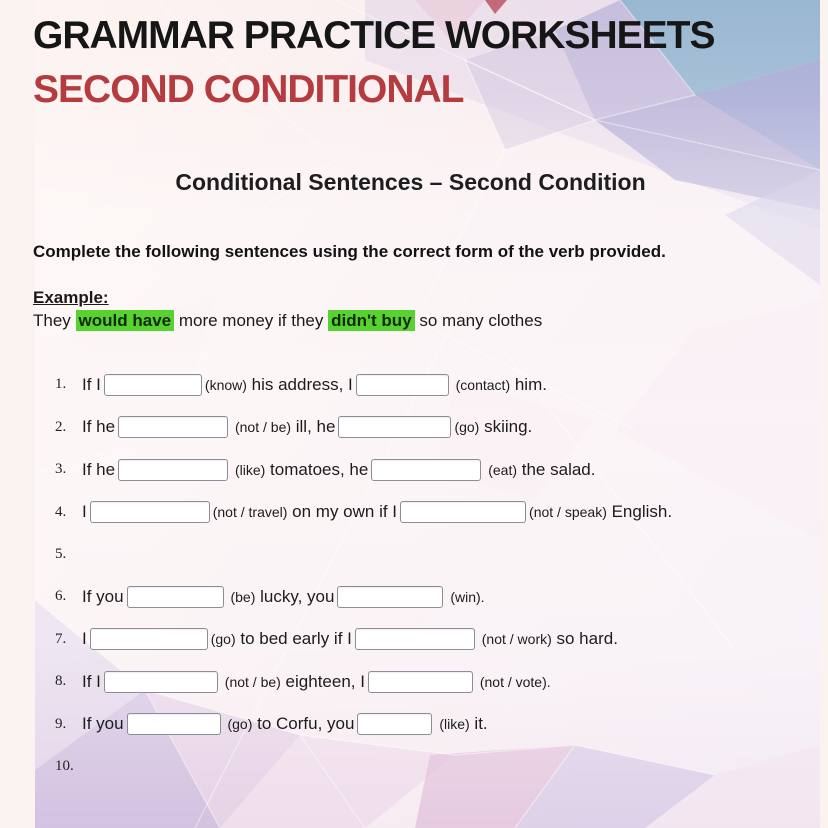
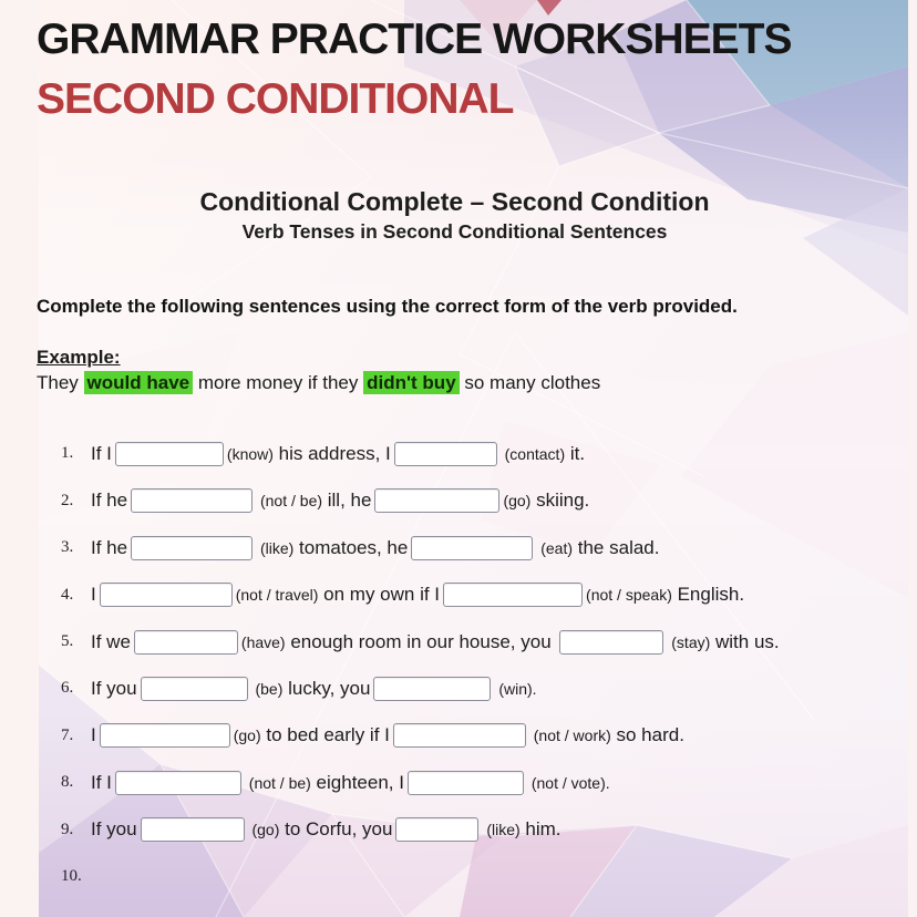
  GRAMMAR PRACTICE WORKSHEETS
  SECOND CONDITIONAL
- Conditional Sentences – Second Condition
+ Conditional Complete – Second Condition
+ Verb Tenses in Second Conditional Sentences
  Complete the following sentences using the correct form of the verb provided.
  Example:
  They would have more money if they didn't buy so many clothes
  1.
  If I
  (know)
  his address, I
  (contact)
- him.
+ it.
  2.
  If he
  (not / be)
  ill, he
  (go)
  skiing.
  3.
  If he
  (like)
  tomatoes, he
  (eat)
  the salad.
  4.
  I
  (not / travel)
  on my own if I
  (not / speak)
  English.
  5.
+ If we
+ (have)
+ enough room in our house, you
+ (stay)
+ with us.
  6.
  If you
  (be)
  lucky, you
  (win).
  7.
  I
  (go)
  to bed early if I
  (not / work)
  so hard.
  8.
  If I
  (not / be)
  eighteen, I
  (not / vote).
  9.
  If you
  (go)
  to Corfu, you
  (like)
- it.
+ him.
  10.
